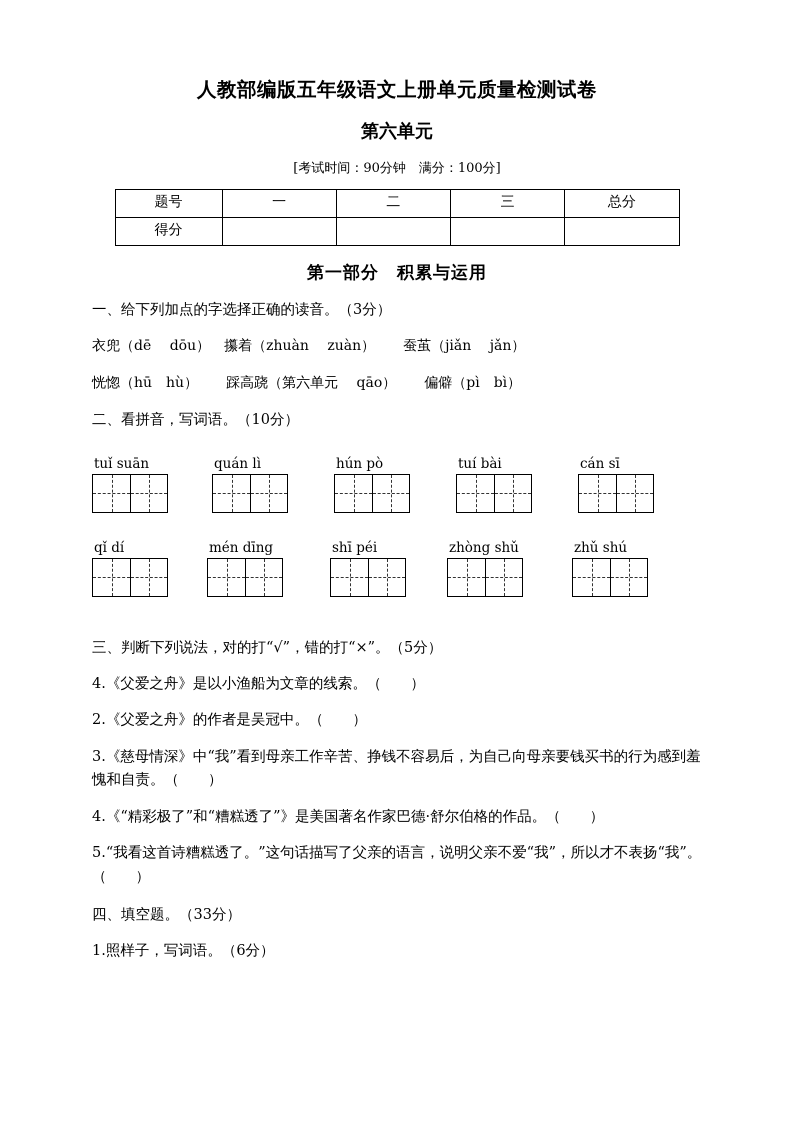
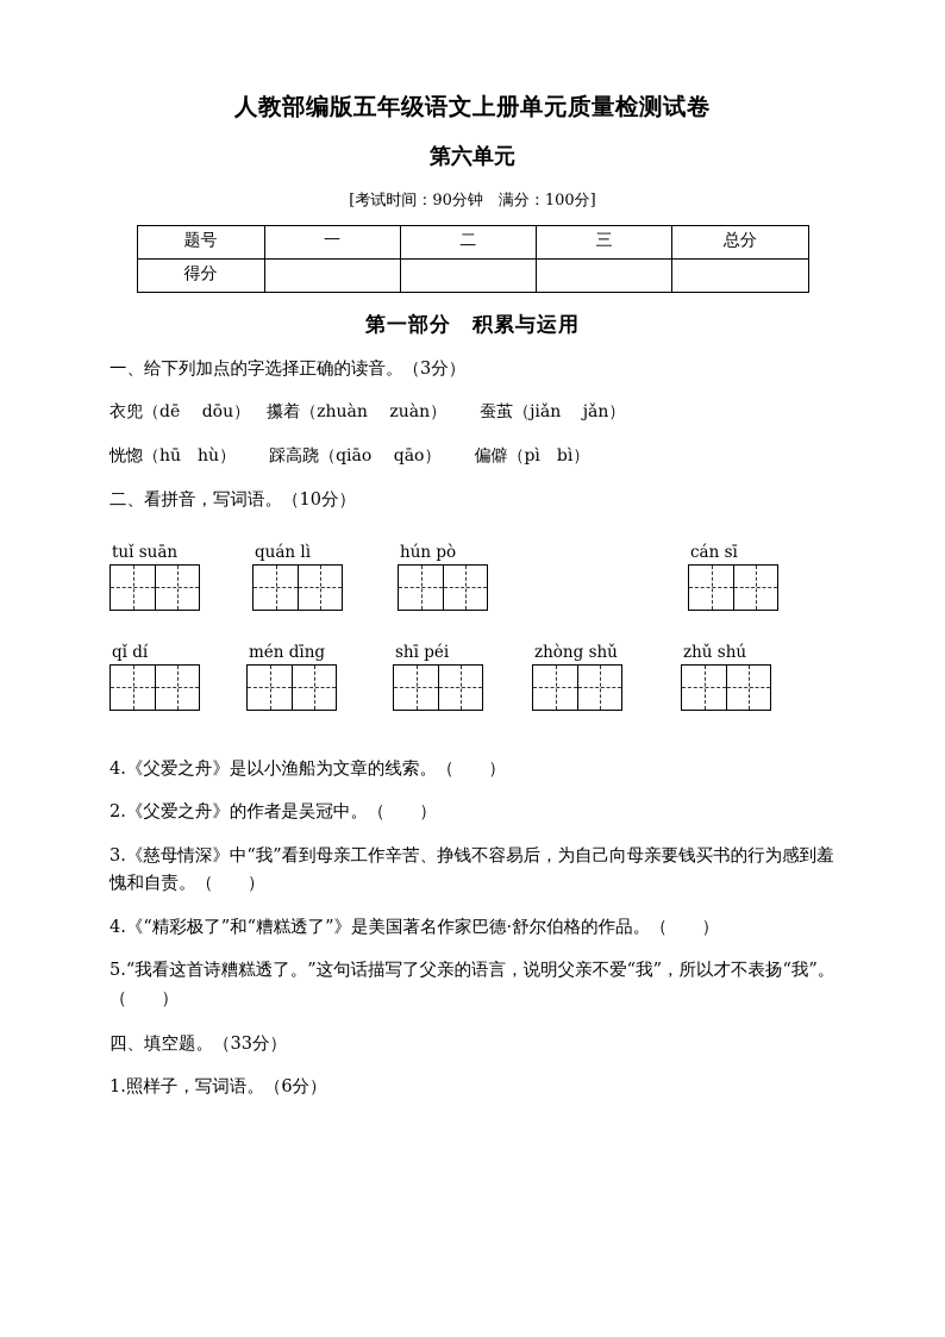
  人教部编版五年级语文上册单元质量检测试卷
  第六单元
  [考试时间：90分钟 满分：100分]
  题号	一	二	三	总分
  得分
  第一部分 积累与运用
  一、给下列加点的字选择正确的读音。（3分）
  衣兜（dē dōu） 攥着（zhuàn zuàn） 蚕茧（jiǎn jǎn）
- 恍惚（hū hù） 踩高跷（第六单元 qāo） 偏僻（pì bì）
+ 恍惚（hū hù） 踩高跷（qiāo qāo） 偏僻（pì bì）
  二、看拼音，写词语。（10分）
  tuǐ suān
  quán lì
  hún pò
- tuí bài
  cán sī
  qǐ dí
  mén dīng
  shī péi
  zhòng shǔ
  zhǔ shú
- 三、判断下列说法，对的打“√”，错的打“×”。（5分）
  4.《父爱之舟》是以小渔船为文章的线索。（ ）
  2.《父爱之舟》的作者是吴冠中。（ ）
  3.《慈母情深》中“我”看到母亲工作辛苦、挣钱不容易后，为自己向母亲要钱买书的行为感到羞愧和自责。（ ）
  4.《“精彩极了”和“糟糕透了”》是美国著名作家巴德·舒尔伯格的作品。（ ）
  5.“我看这首诗糟糕透了。”这句话描写了父亲的语言，说明父亲不爱“我”，所以才不表扬“我”。（ ）
  四、填空题。（33分）
  1.照样子，写词语。（6分）
